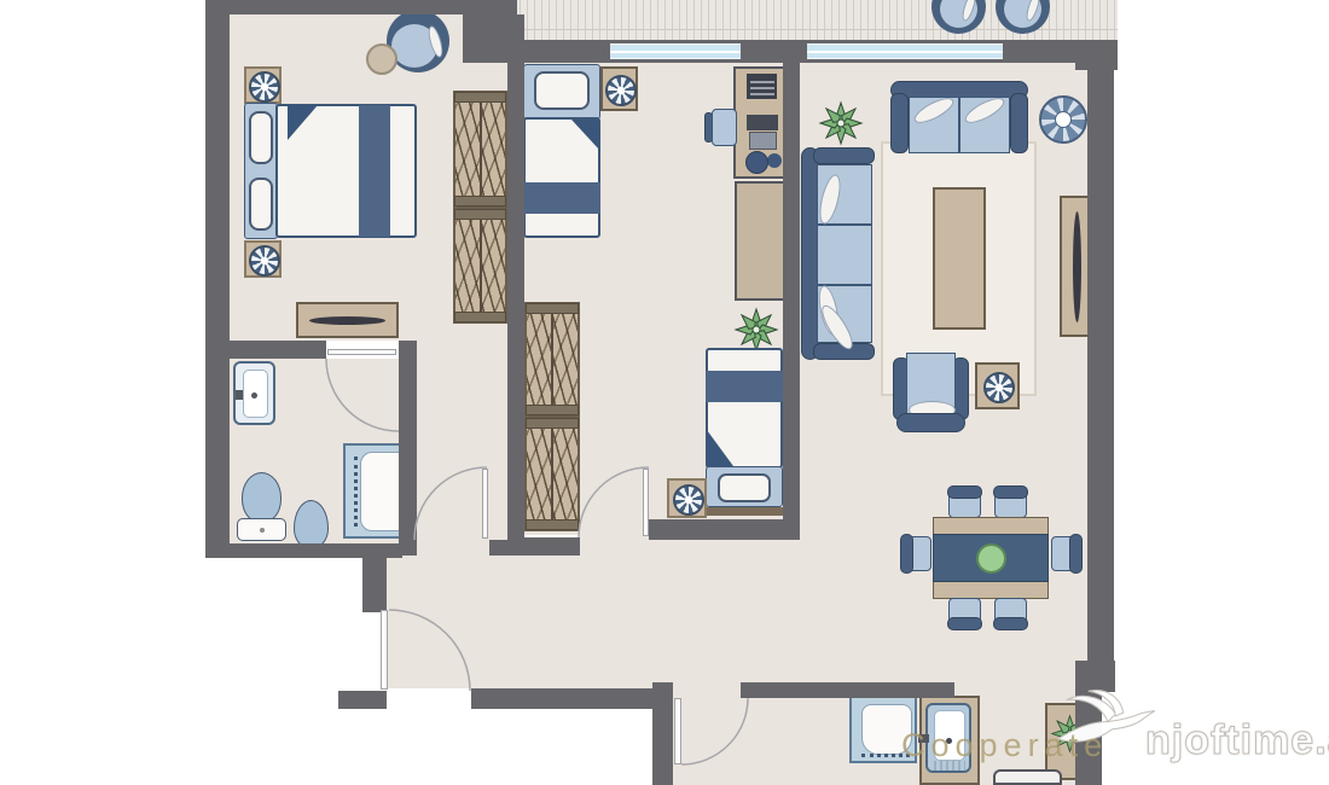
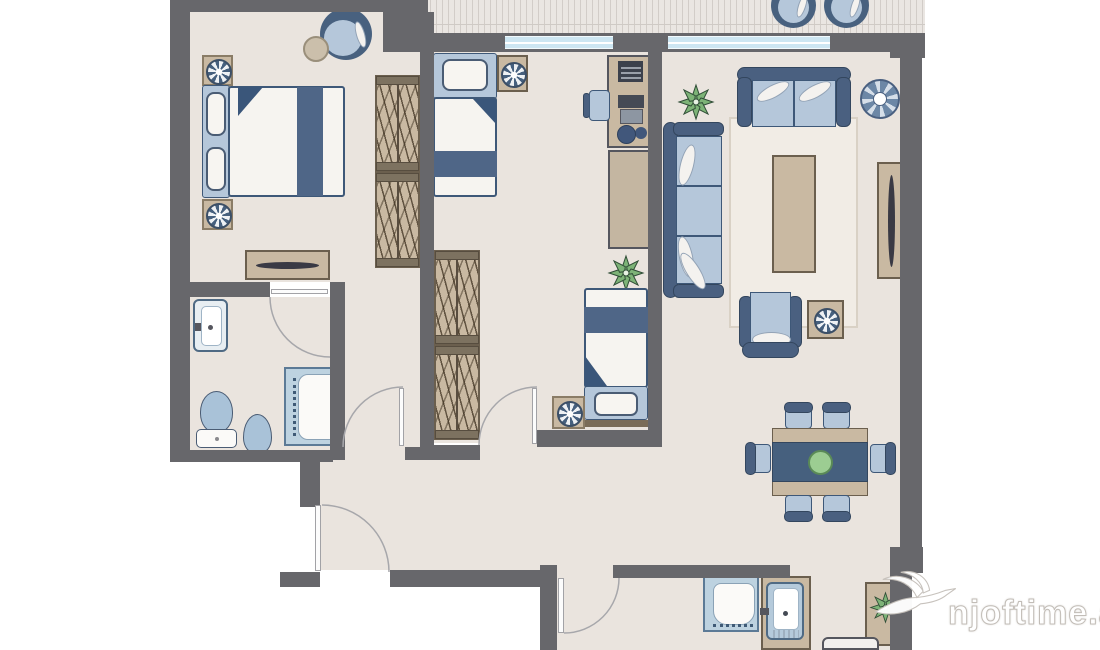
- Cooperate
  njoftime.
